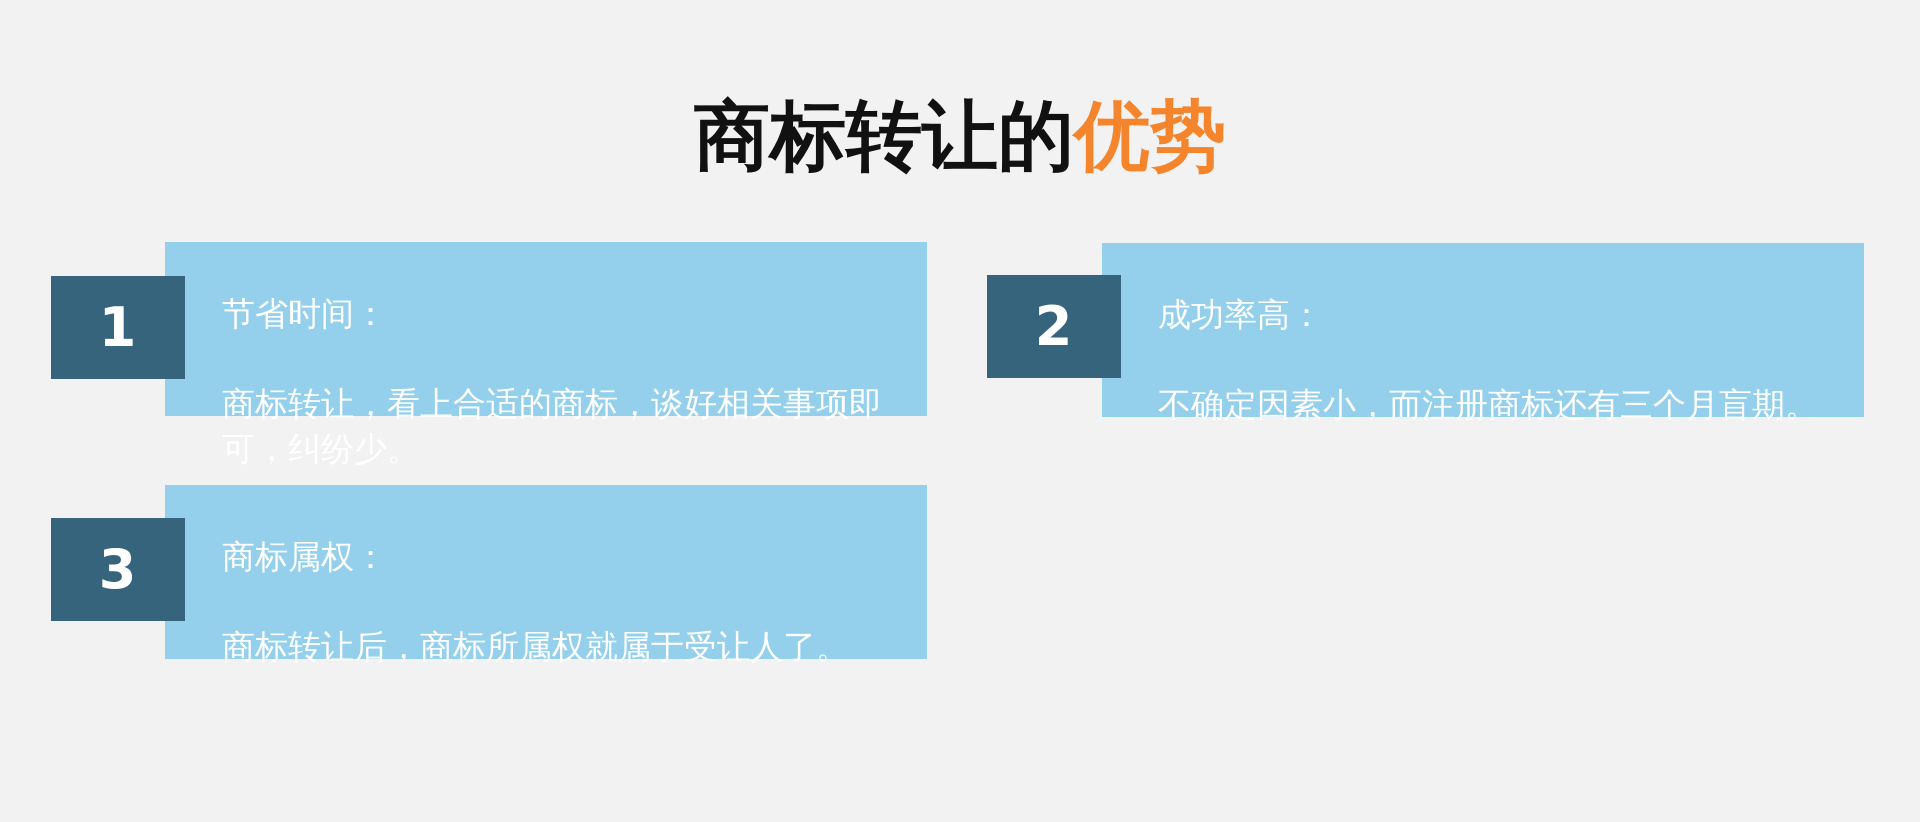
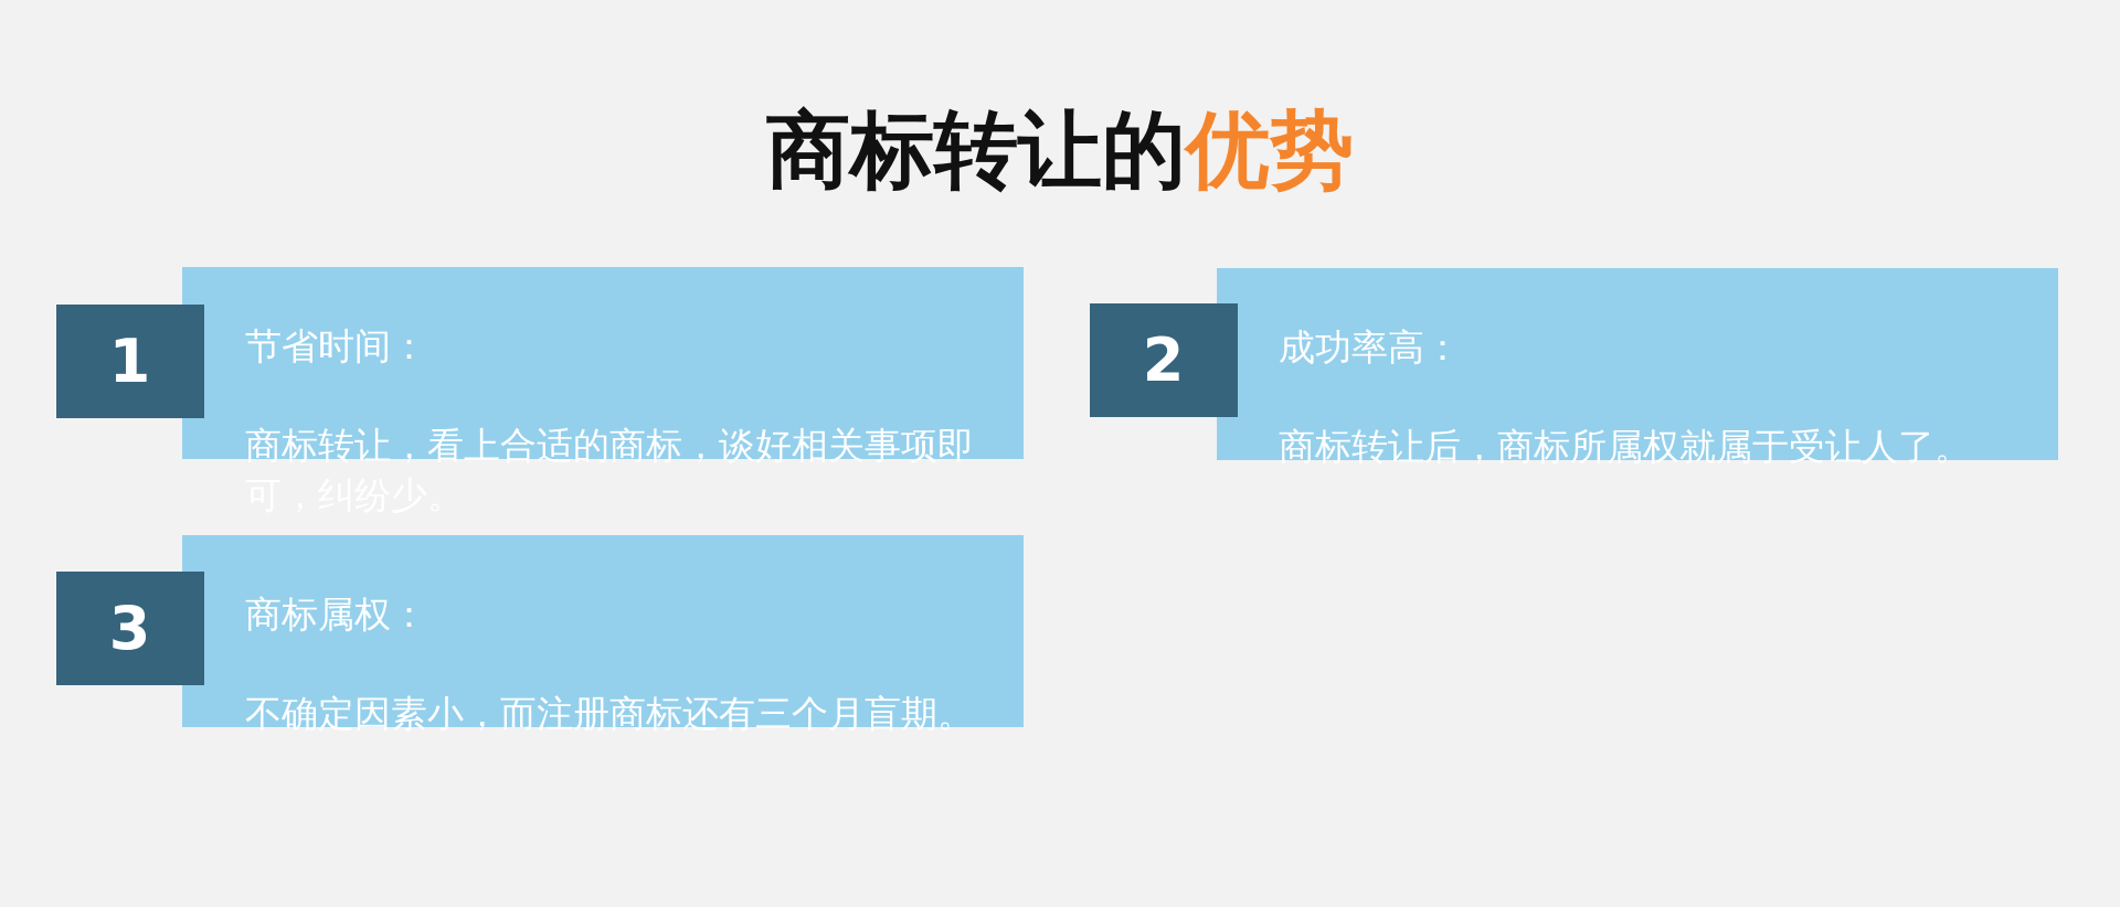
  商标转让的优势
  1
  节省时间：
  商标转让，看上合适的商标，谈好相关事项即
  2
  成功率高：
- 不确定因素小，而注册商标还有三个月盲期。
+ 商标转让后，商标所属权就属于受让人了。
  3
  商标属权：
- 商标转让后，商标所属权就属于受让人了。
+ 不确定因素小，而注册商标还有三个月盲期。
